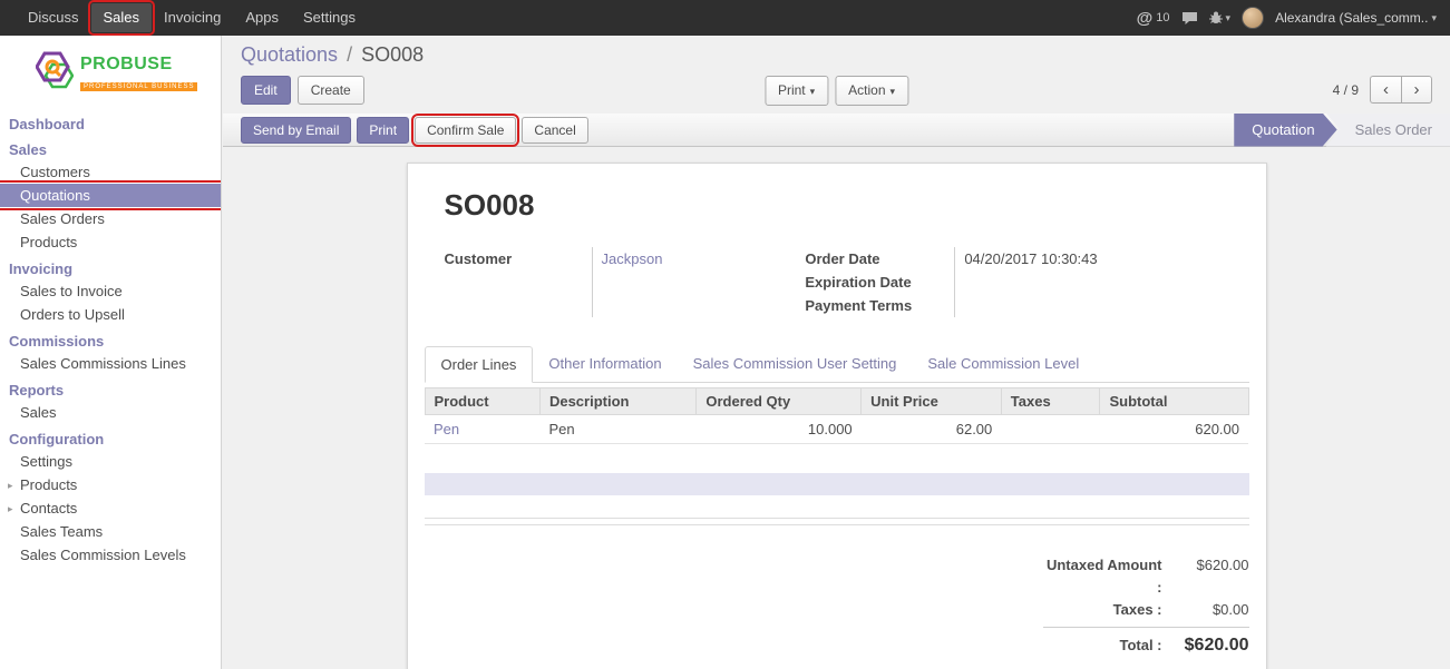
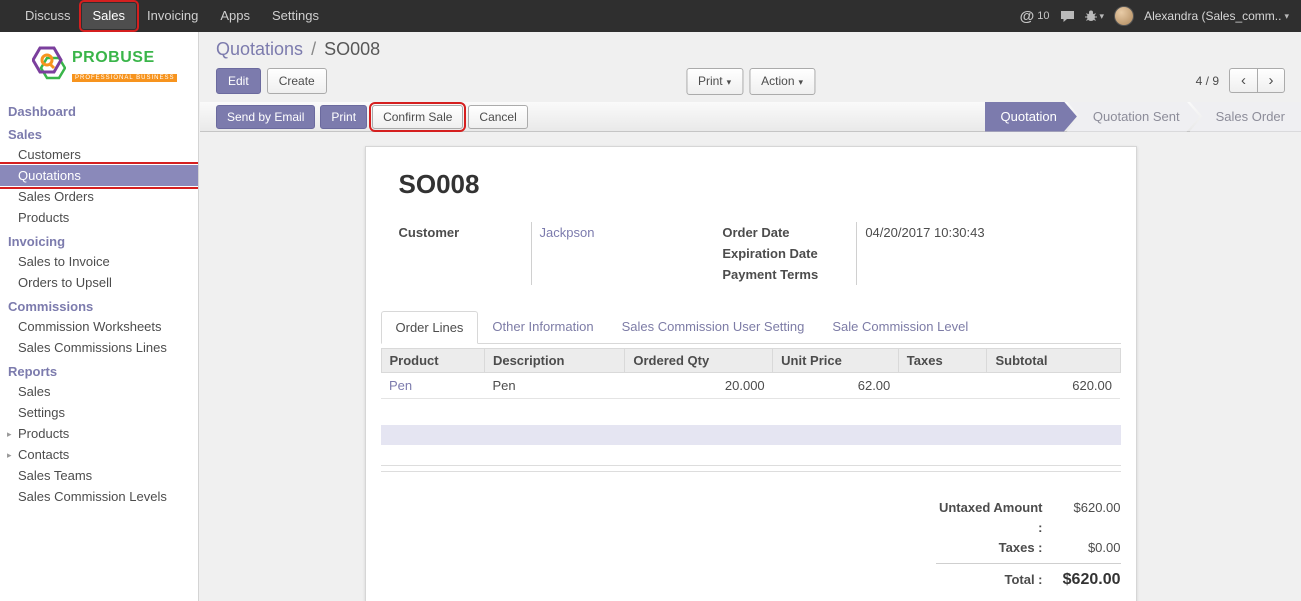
  Discuss
  Sales
  Invoicing
  Apps
  Settings
  @
  10
  ▾
  Alexandra (Sales_comm..
  ▾
  PROBUSE
  Dashboard
  Sales
  Customers
  Quotations
  Sales Orders
  Products
  Invoicing
  Sales to Invoice
  Orders to Upsell
  Commissions
+ Commission Worksheets
  Sales Commissions Lines
  Reports
  Sales
- Configuration
  Settings
  ▸
  Products
  ▸
  Contacts
  Sales Teams
  Sales Commission Levels
  Quotations / SO008
  Edit
  Create
  Print ▾
  Action ▾
  4 / 9
  ‹
  ›
  Send by Email
  Print
  Confirm Sale
  Cancel
  Quotation
+ Quotation Sent
  Sales Order
  SO008
  Customer
  Jackpson
  Order Date
  Expiration Date
  Payment Terms
  04/20/2017 10:30:43
  Order Lines
  Other Information
  Sales Commission User Setting
  Sale Commission Level
  Product	Description	Ordered Qty	Unit Price	Taxes	Subtotal
- Pen	Pen	10.000	62.00		620.00
+ Pen	Pen	20.000	62.00		620.00
  Untaxed Amount :
  $620.00
  Taxes :
  $0.00
  Total :
  $620.00
